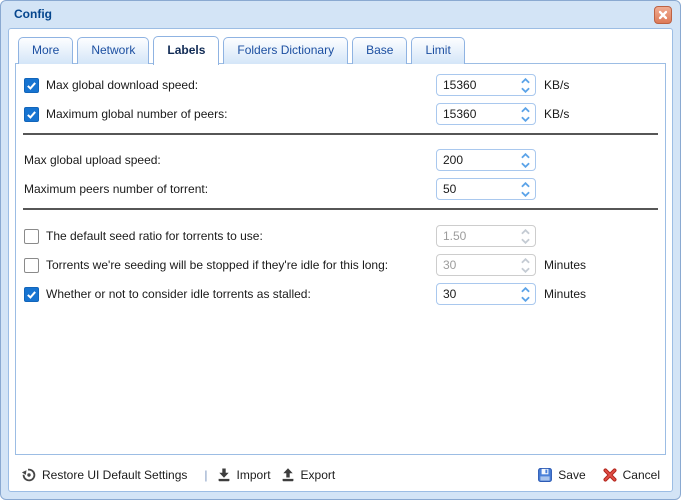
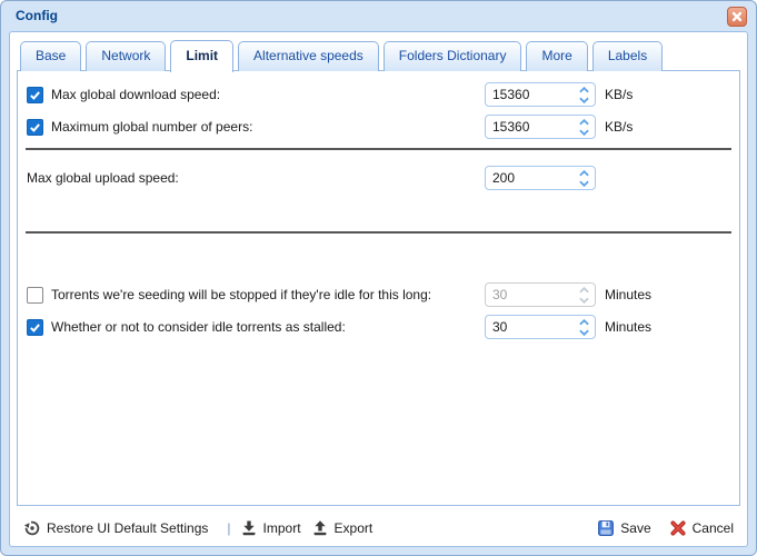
  Config
- More
+ Base
  Network
- Labels
+ Limit
+ Alternative speeds
  Folders Dictionary
- Base
+ More
- Limit
+ Labels
  Max global download speed:
  15360
  KB/s
  Maximum global number of peers:
  15360
  KB/s
  Max global upload speed:
  200
- Maximum peers number of torrent:
- 50
- The default seed ratio for torrents to use:
- 1.50
  Torrents we're seeding will be stopped if they're idle for this long:
  30
  Minutes
  Whether or not to consider idle torrents as stalled:
  30
  Minutes
  Restore UI Default Settings
  |
  Import
  Export
  Save
  Cancel
